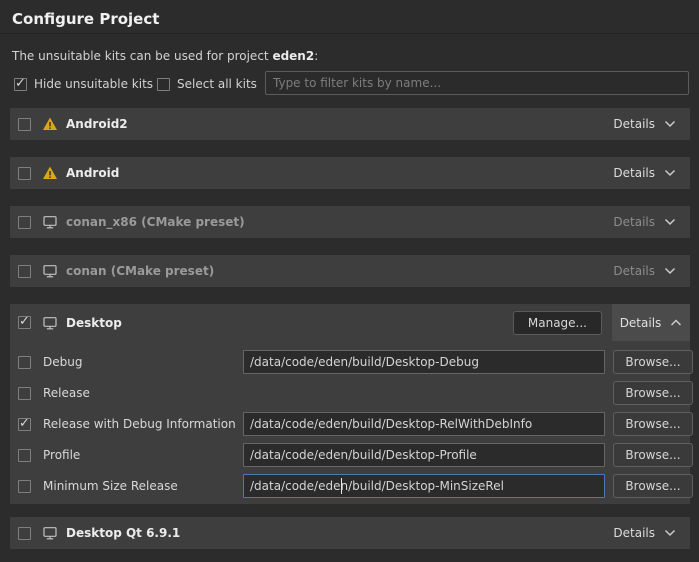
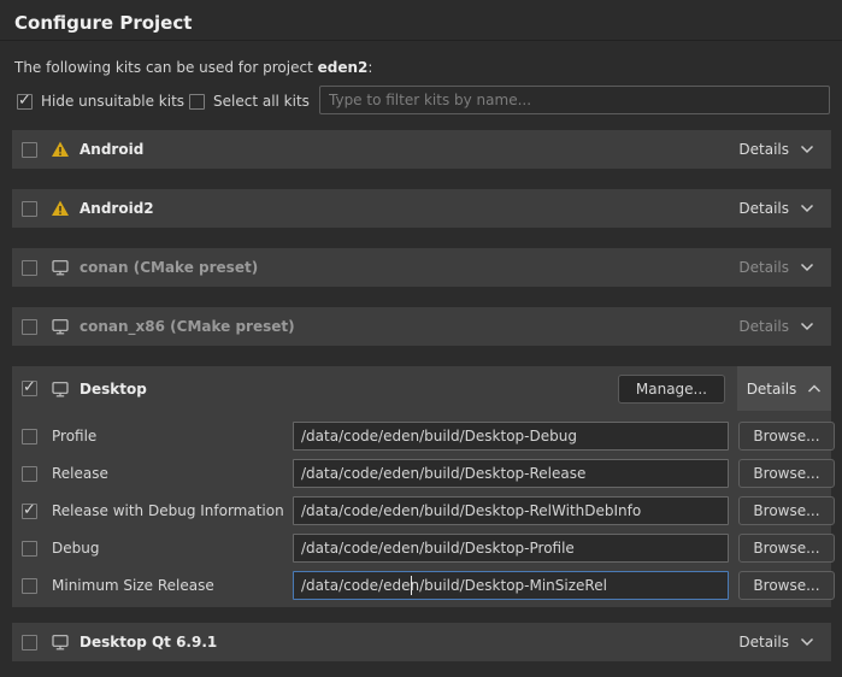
  Configure Project
- The unsuitable kits can be used for project eden2:
+ The following kits can be used for project eden2:
  Hide unsuitable kits
  Select all kits
  Type to filter kits by name...
- Android2
+ Android
  Details
- Android
+ Android2
  Details
- conan_x86 (CMake preset)
+ conan (CMake preset)
  Details
- conan (CMake preset)
+ conan_x86 (CMake preset)
  Details
  Desktop
  Manage...
  Details
- Debug
+ Profile
  /data/code/eden/build/Desktop-Debug
  Browse...
  Release
+ /data/code/eden/build/Desktop-Release
  Browse...
  Release with Debug Information
  /data/code/eden/build/Desktop-RelWithDebInfo
  Browse...
- Profile
+ Debug
  /data/code/eden/build/Desktop-Profile
  Browse...
  Minimum Size Release
  /data/code/eden/build/Desktop-MinSizeRel
  Browse...
  Desktop Qt 6.9.1
  Details
